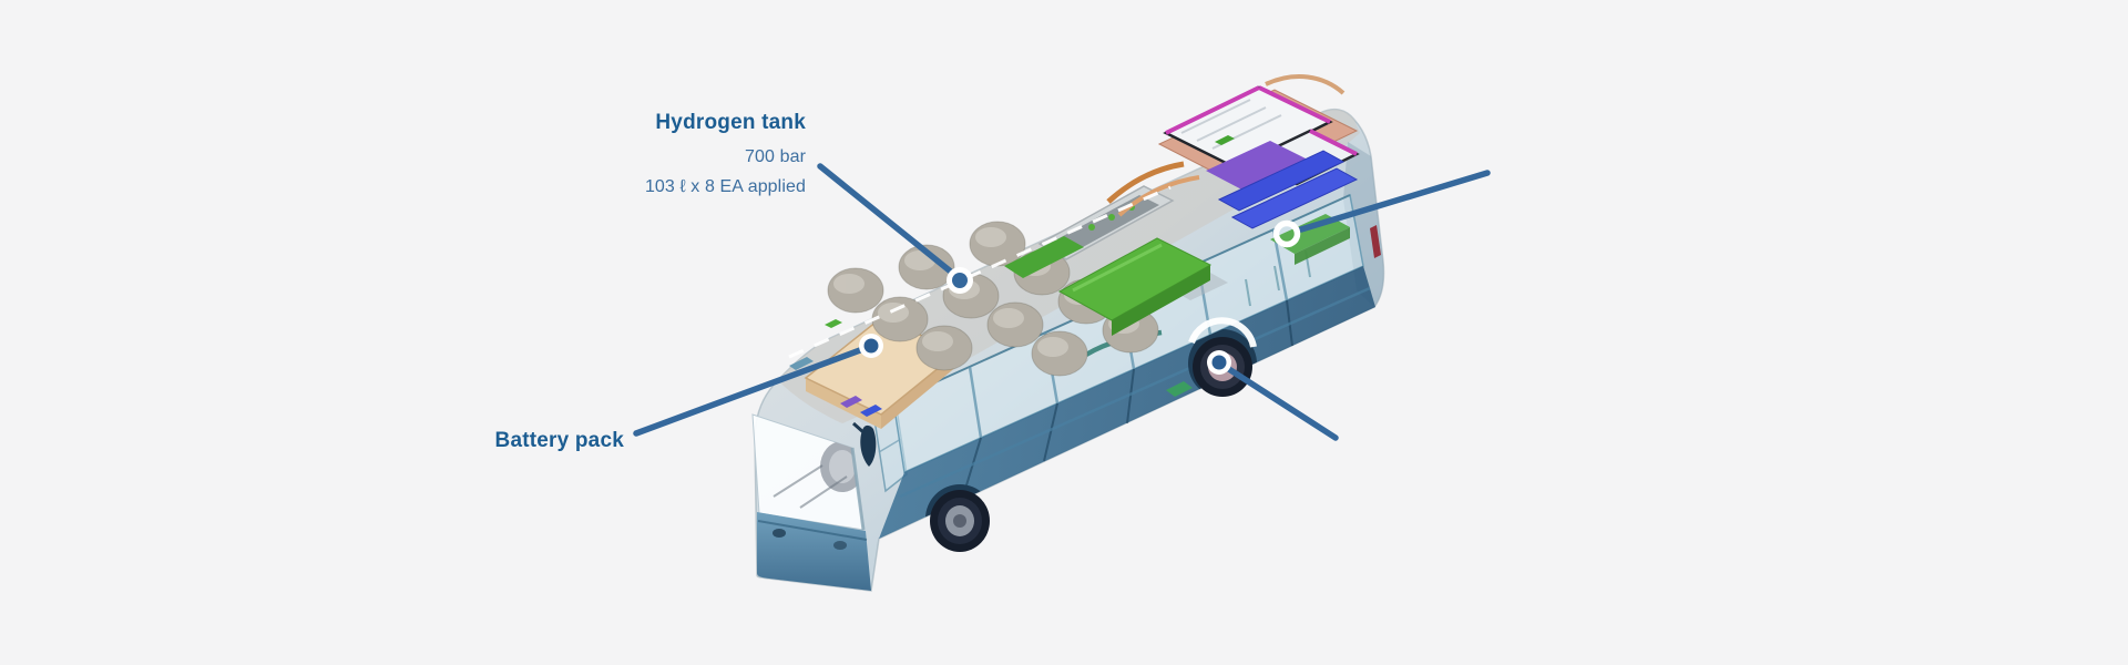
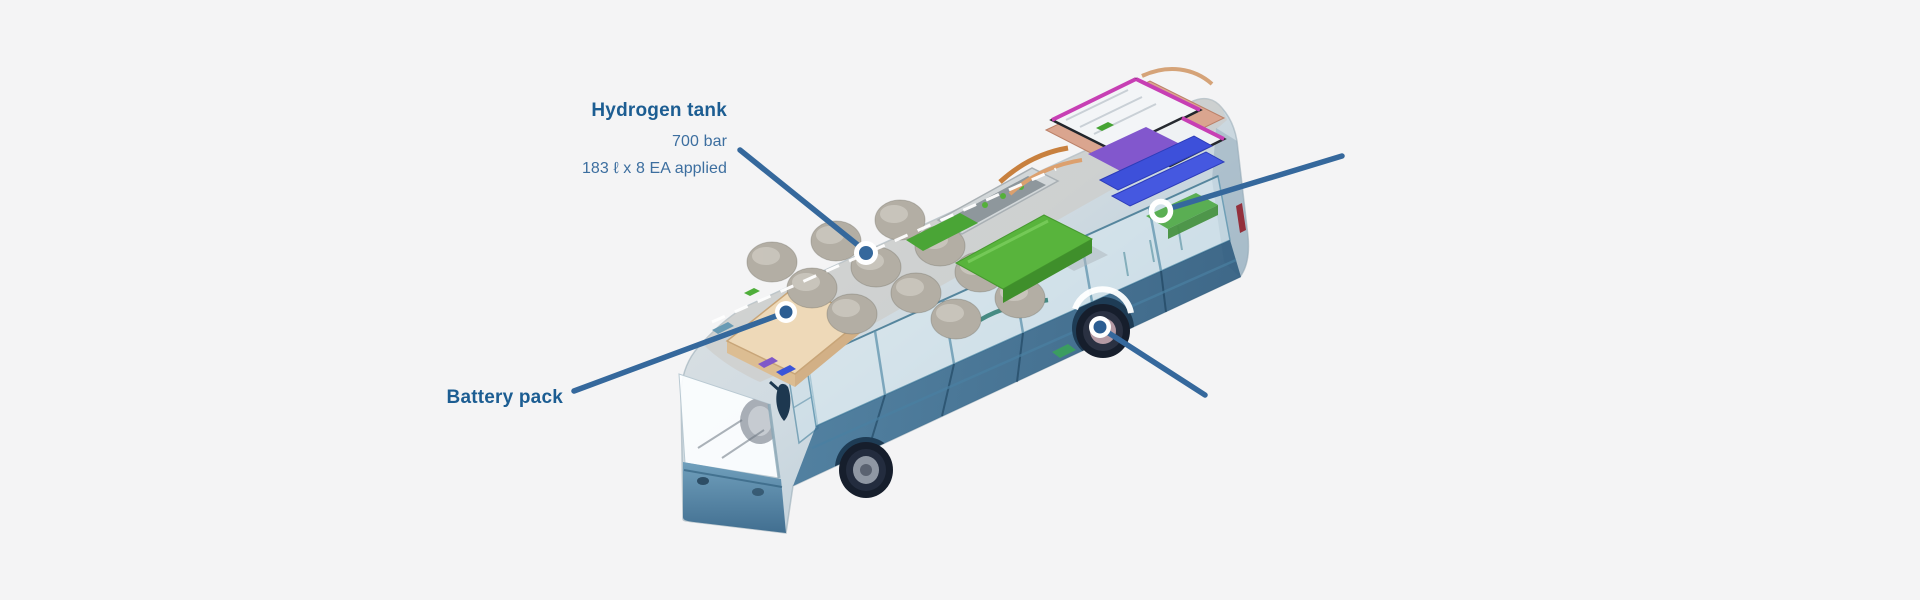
  Hydrogen tank
  700 bar
- 103 ℓ x 8 EA applied
+ 183 ℓ x 8 EA applied
  Battery pack
